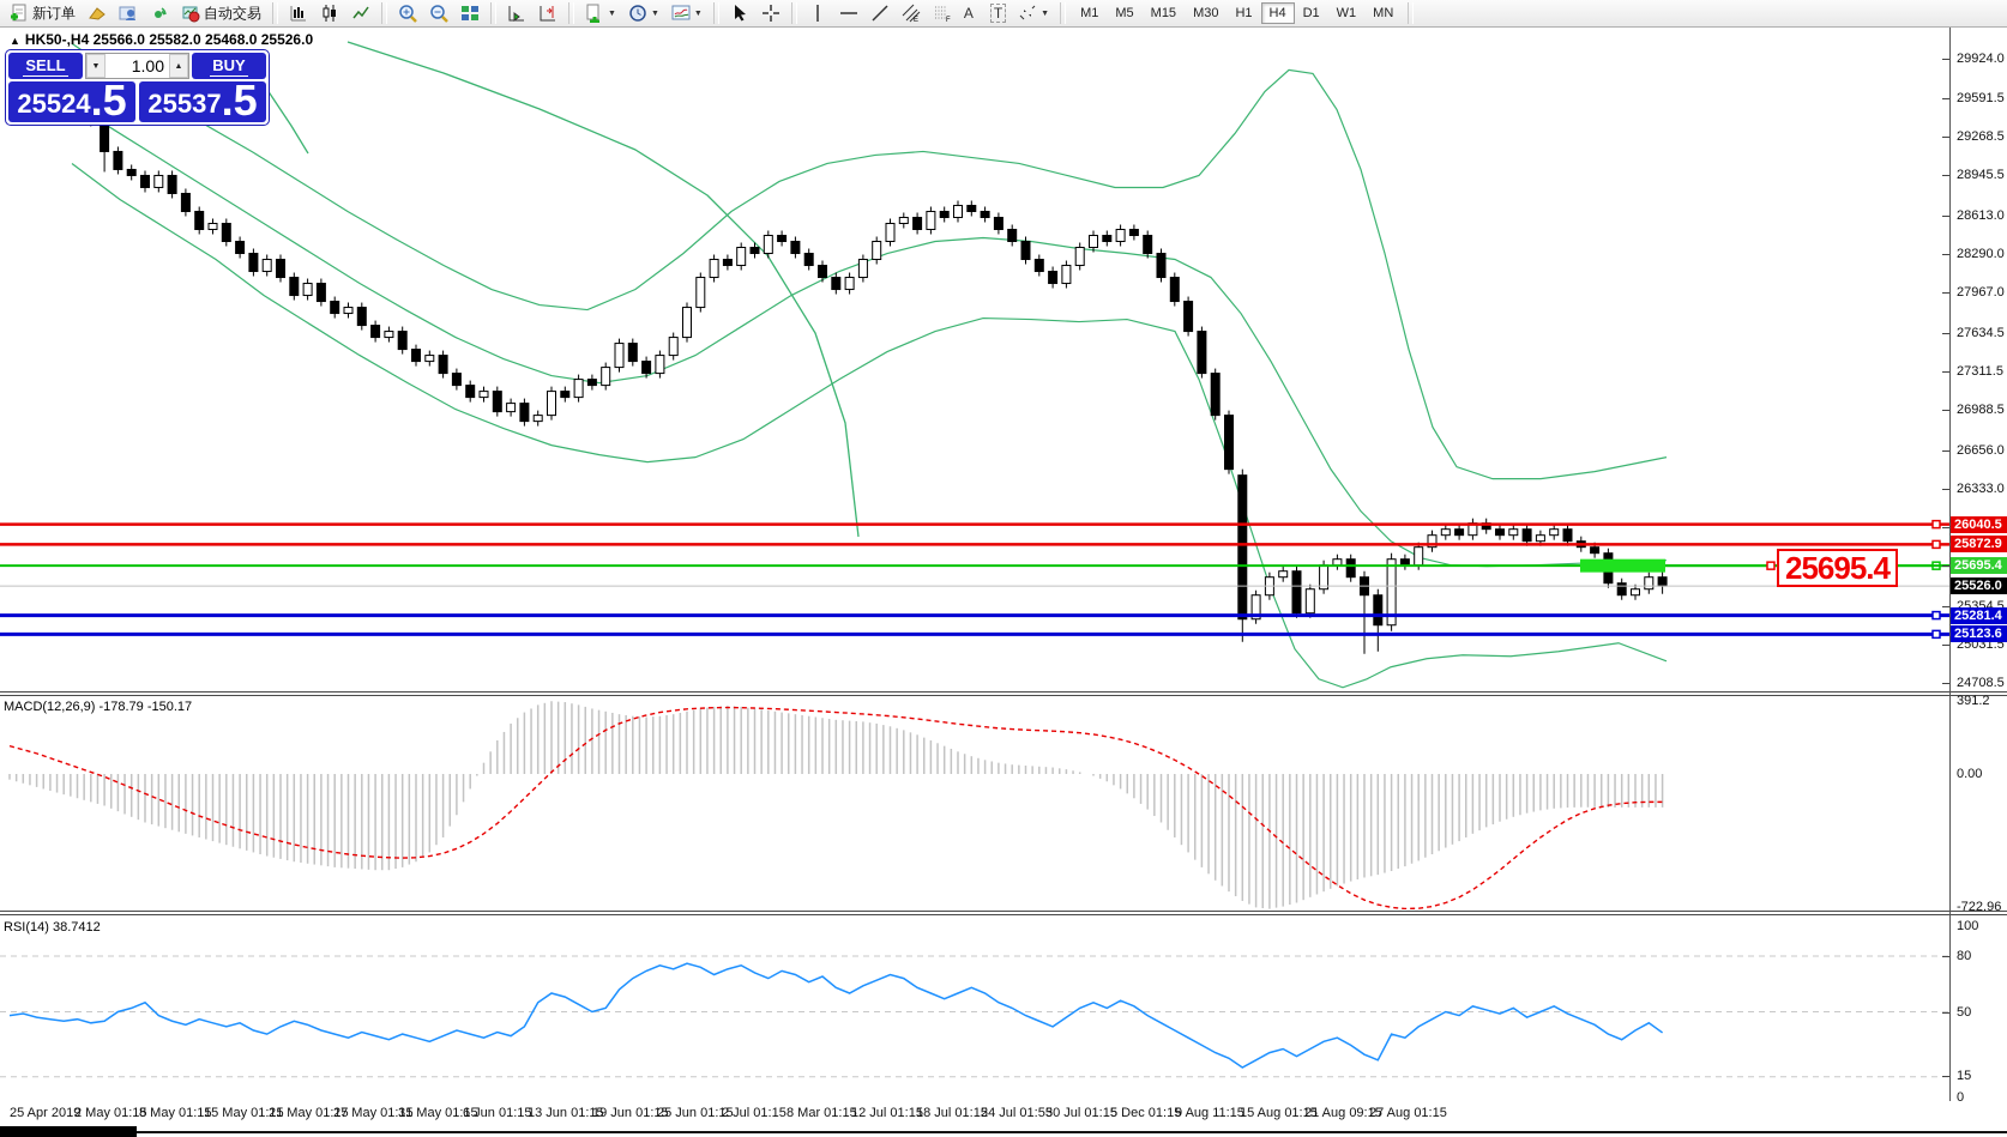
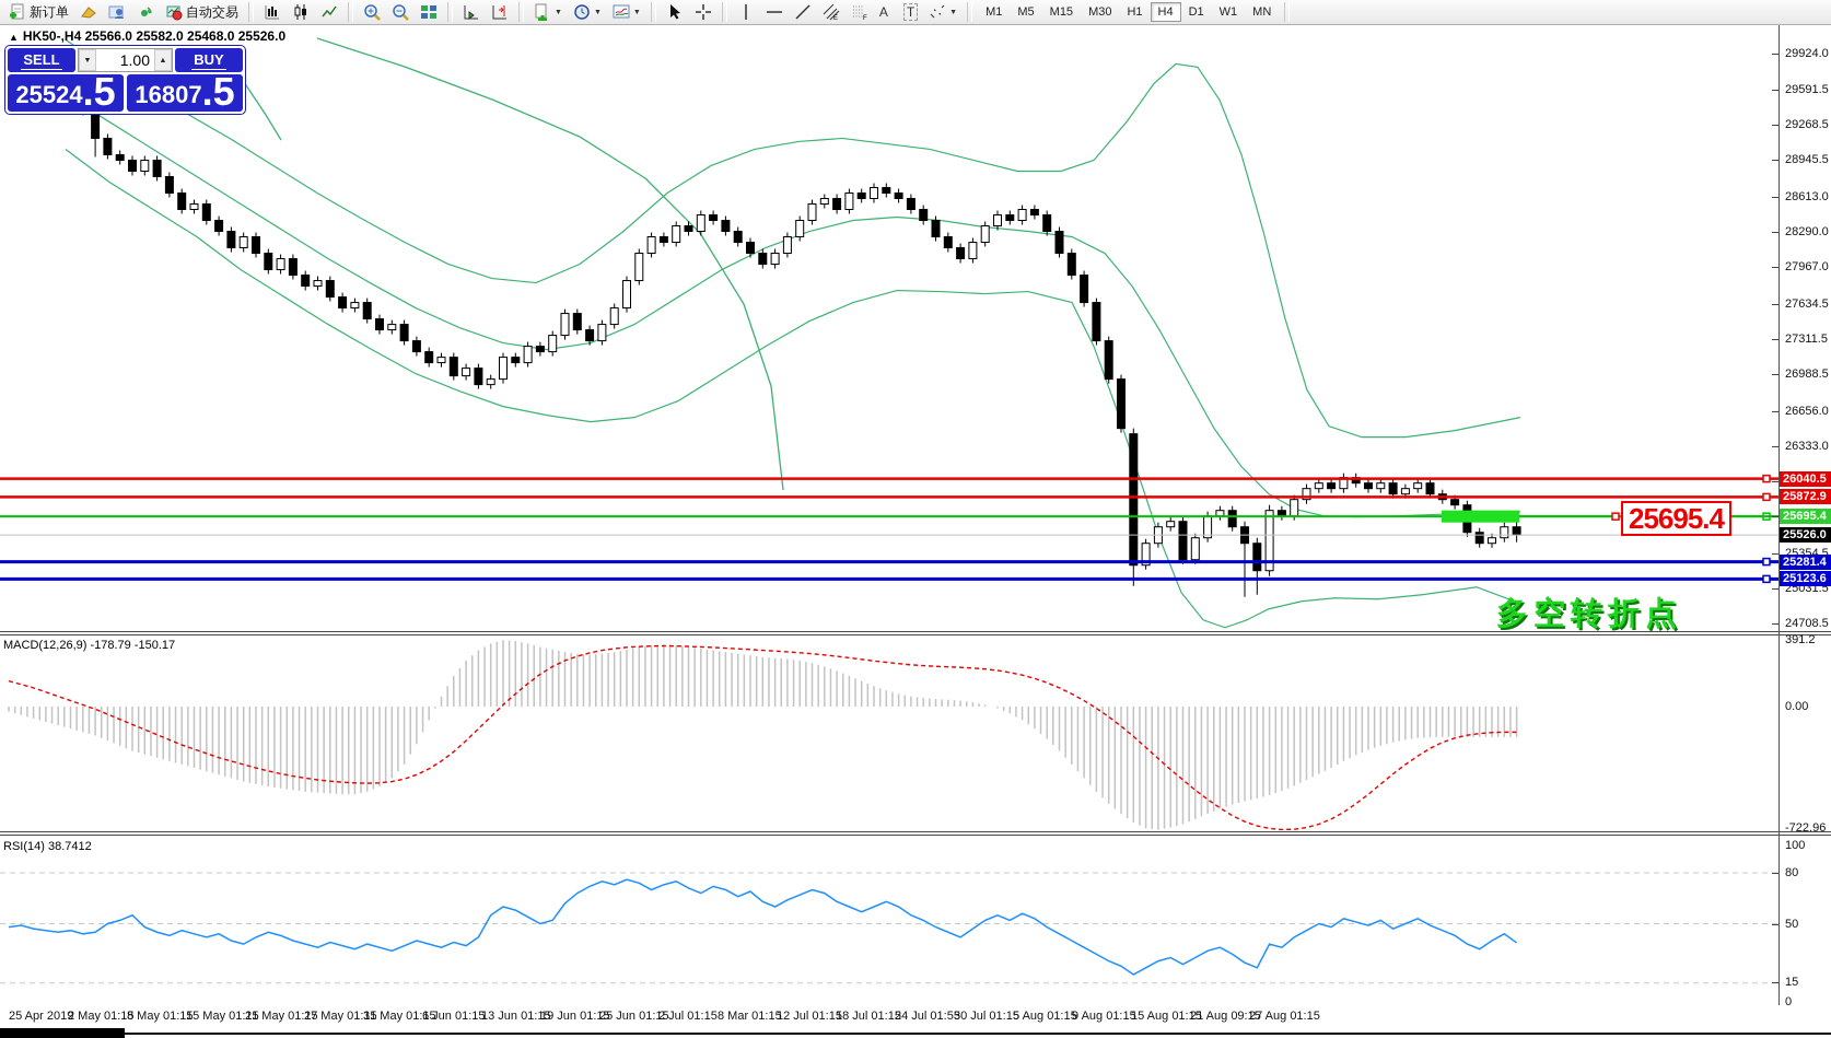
  新订单
  自动交易
  A
  T
  M1
  M5
  M15
  M30
  H1
  H4
  D1
  W1
  MN
  29924.0
  29591.5
  29268.5
  28945.5
  28613.0
  28290.0
  27967.0
  27634.5
  27311.5
  26988.5
  26656.0
  26333.0
  25031.5
  24708.5
  26040.5
  25872.9
  25695.4
  25526.0
  25281.4
  25123.6
  391.2
  0.00
  -722.96
  100
  80
  50
  15
  0
  25 Apr 2019
  2 May 01:15
  8 May 01:15
  15 May 01:15
  21 May 01:15
  27 May 01:15
  31 May 01:15
  6 Jun 01:15
  13 Jun 01:15
  19 Jun 01:15
  25 Jun 01:15
  2 Jul 01:15
  8 Mar 01:15
  12 Jul 01:15
  18 Jul 01:15
  24 Jul 01:55
  30 Jul 01:15
- 5 Dec 01:15
+ 5 Aug 01:15
- 9 Aug 11:15
+ 9 Aug 01:15
  15 Aug 01:15
  21 Aug 09:15
  27 Aug 01:15
  ▲ HK50-,H4 25566.0 25582.0 25468.0 25526.0
  SELL
  1.00
  BUY
  25524
  .5
- 25537
+ 16807
  .5
  MACD(12,26,9) -178.79 -150.17
  RSI(14) 38.7412
  25695.4
+ 多空转折点
